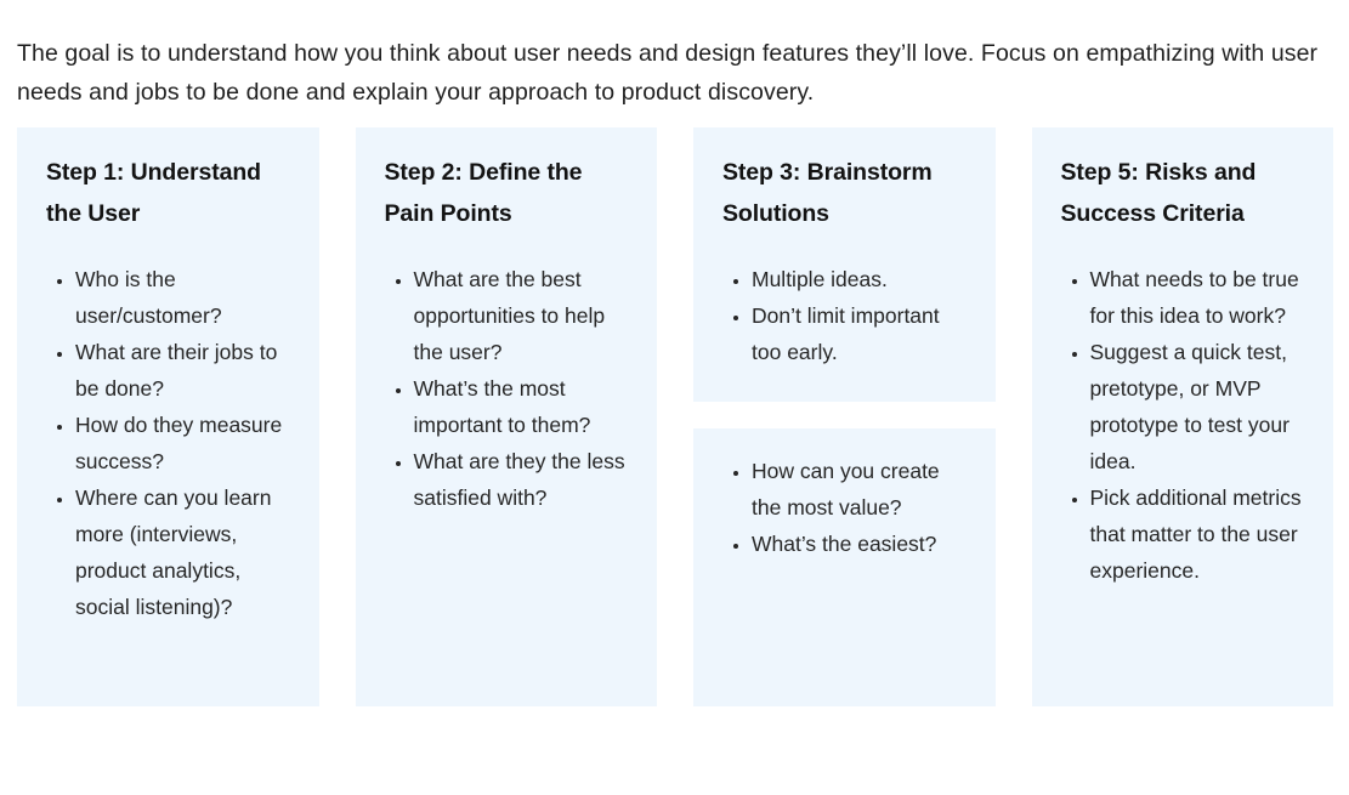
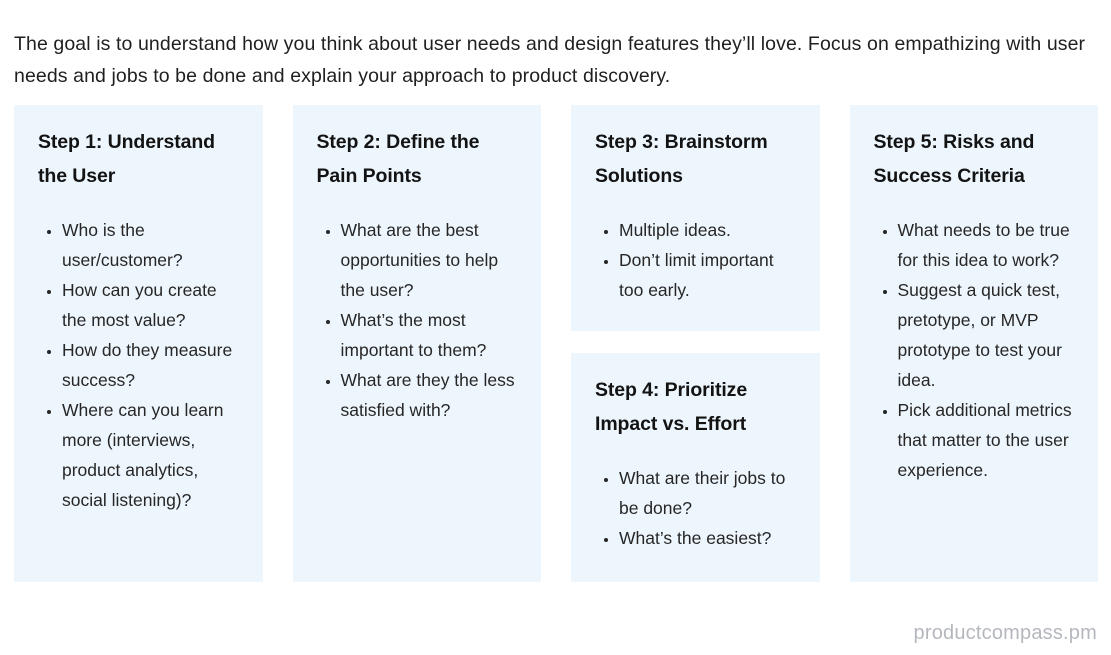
  The goal is to understand how you think about user needs and design features they’ll love. Focus on empathizing with user needs and jobs to be done and explain your approach to product discovery.
  Step 1: Understand the User
  Who is the user/customer?
- What are their jobs to be done?
+ How can you create the most value?
  How do they measure success?
  Where can you learn more (interviews, product analytics, social listening)?
  Step 2: Define the Pain Points
  What are the best opportunities to help the user?
  What’s the most important to them?
  What are they the less satisfied with?
  Step 3: Brainstorm Solutions
  Multiple ideas.
  Don’t limit important too early.
+ Step 4: Prioritize Impact vs. Effort
- How can you create the most value?
+ What are their jobs to be done?
  What’s the easiest?
  Step 5: Risks and Success Criteria
  What needs to be true for this idea to work?
  Suggest a quick test, pretotype, or MVP prototype to test your idea.
  Pick additional metrics that matter to the user experience.
+ productcompass.pm
